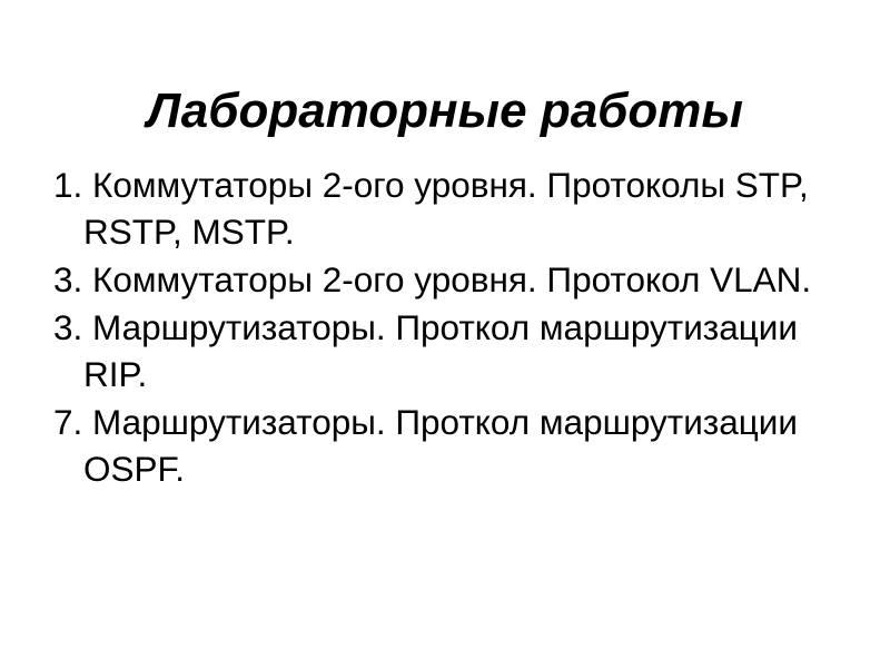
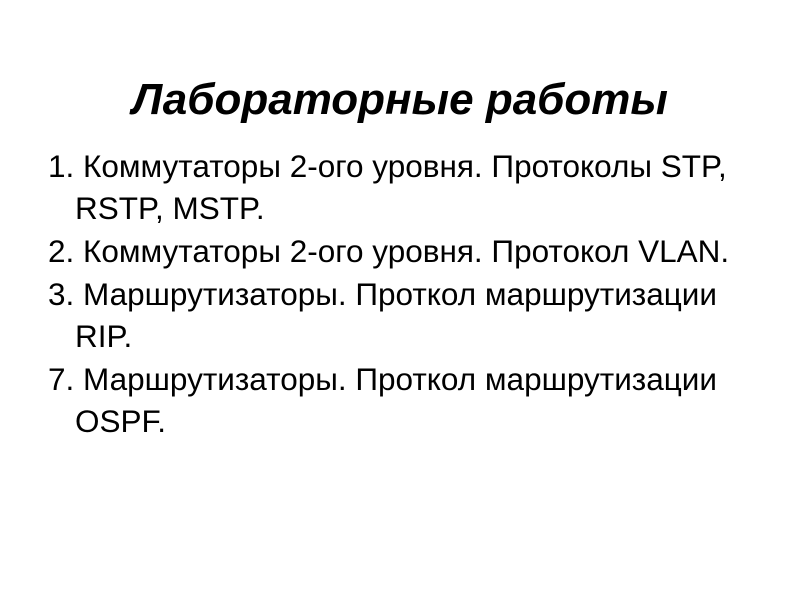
  Лабораторные работы
  1. Коммутаторы 2-ого уровня. Протоколы STP, RSTP, MSTP.
- 3. Коммутаторы 2-ого уровня. Протокол VLAN.
+ 2. Коммутаторы 2-ого уровня. Протокол VLAN.
  3. Маршрутизаторы. Проткол маршрутизации RIP.
  7. Маршрутизаторы. Проткол маршрутизации OSPF.
